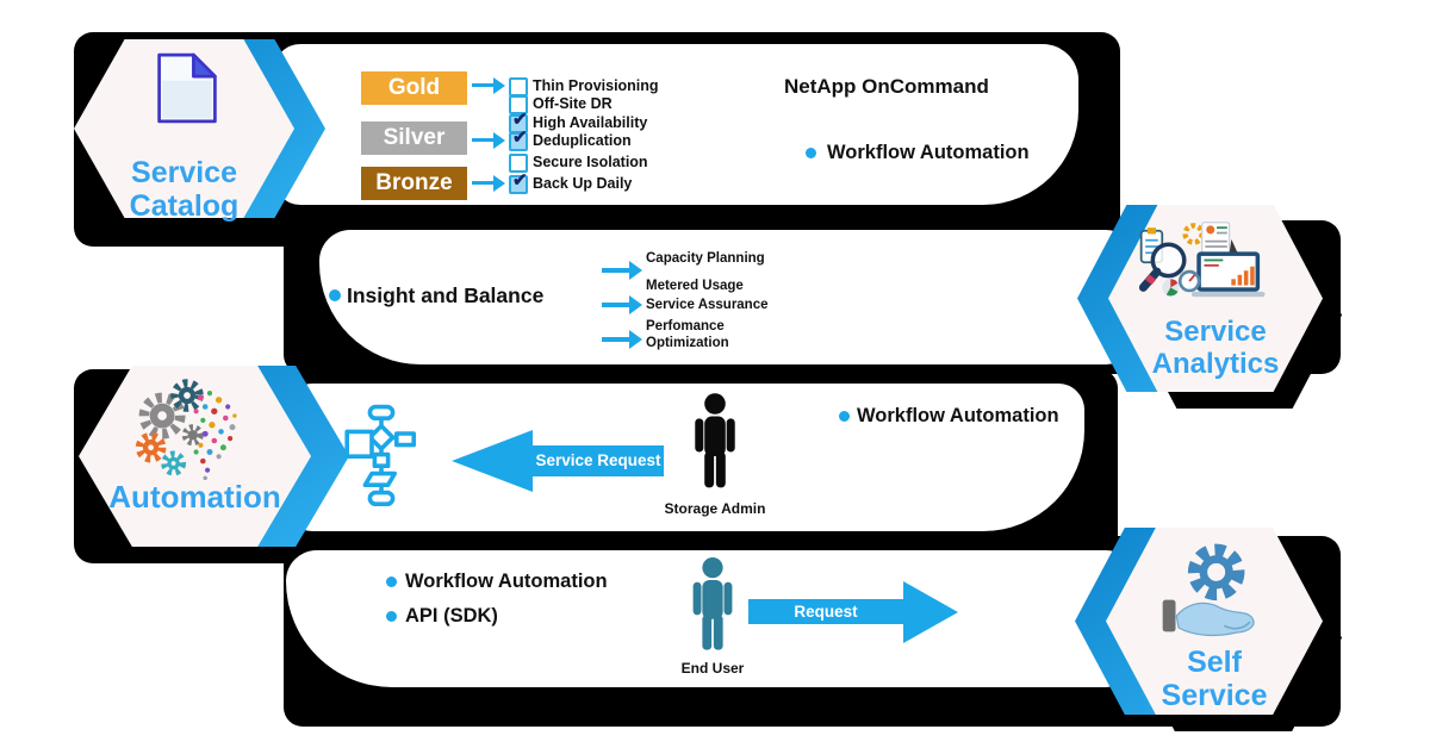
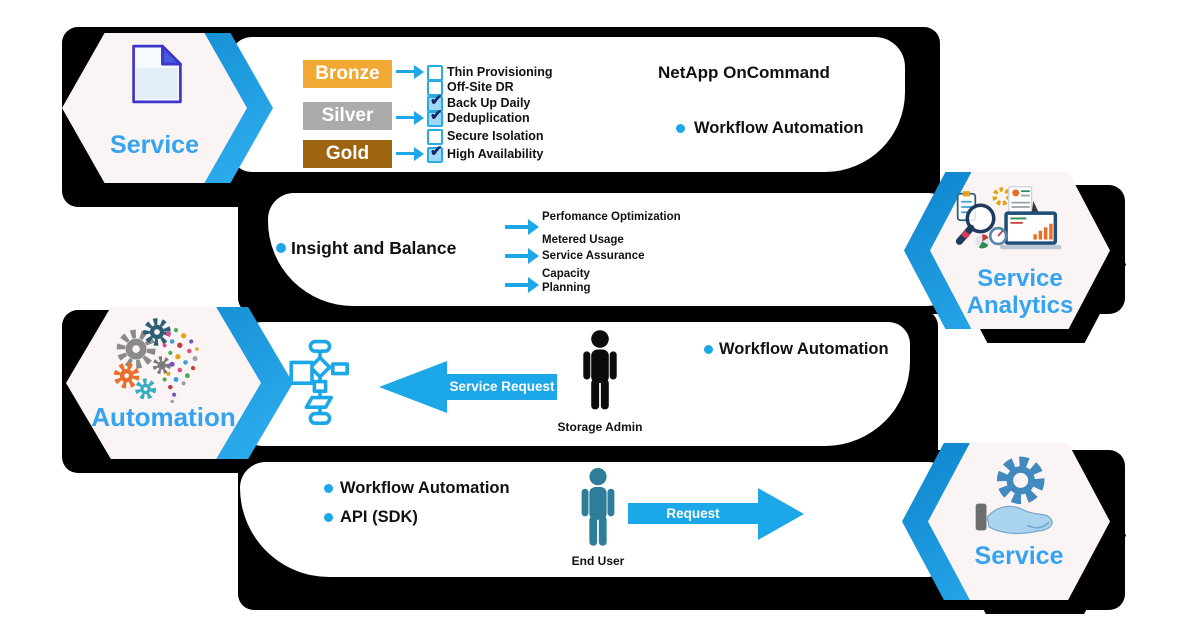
  Service
- Catalog
- Gold
+ Bronze
  Silver
- Bronze
+ Gold
  Thin Provisioning
  Off-Site DR
- High Availability
+ Back Up Daily
  Deduplication
  Secure Isolation
- Back Up Daily
+ High Availability
  NetApp OnCommand
  Workflow Automation
  Insight and Balance
- Capacity Planning
+ Perfomance Optimization
  Metered Usage
  Service Assurance
- Perfomance Optimization
+ Capacity Planning
  Service
  Analytics
  Automation
  Service Request
  Storage Admin
  Workflow Automation
  Workflow Automation
  API (SDK)
  End User
  Request
- Self
  Service
